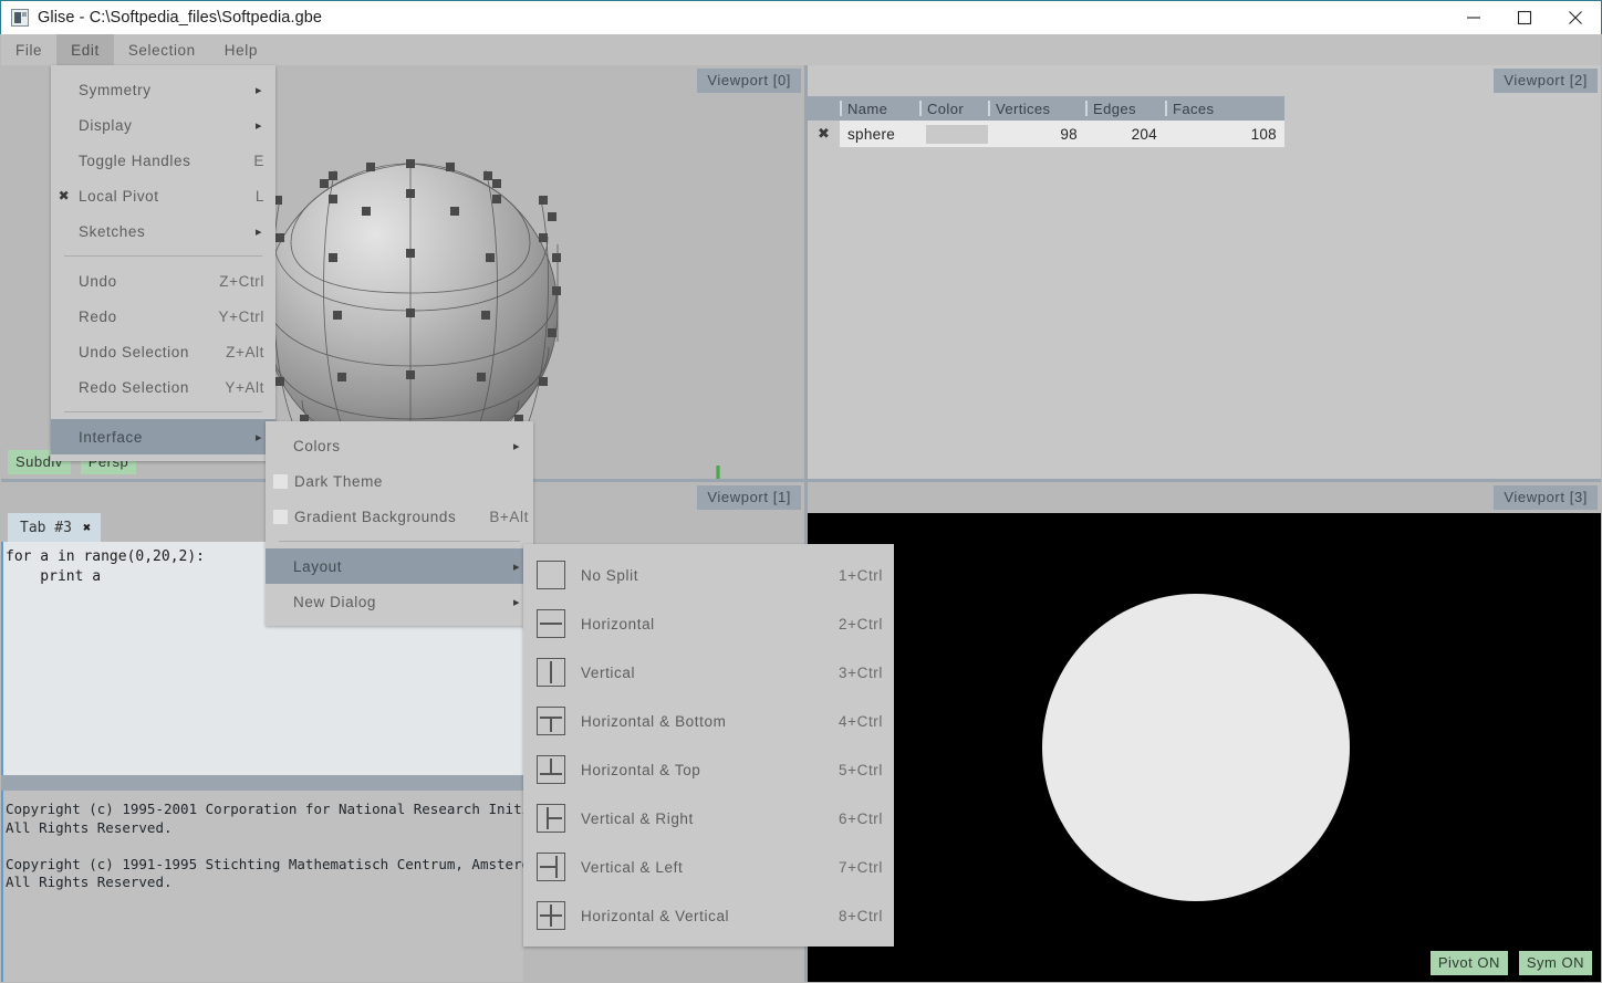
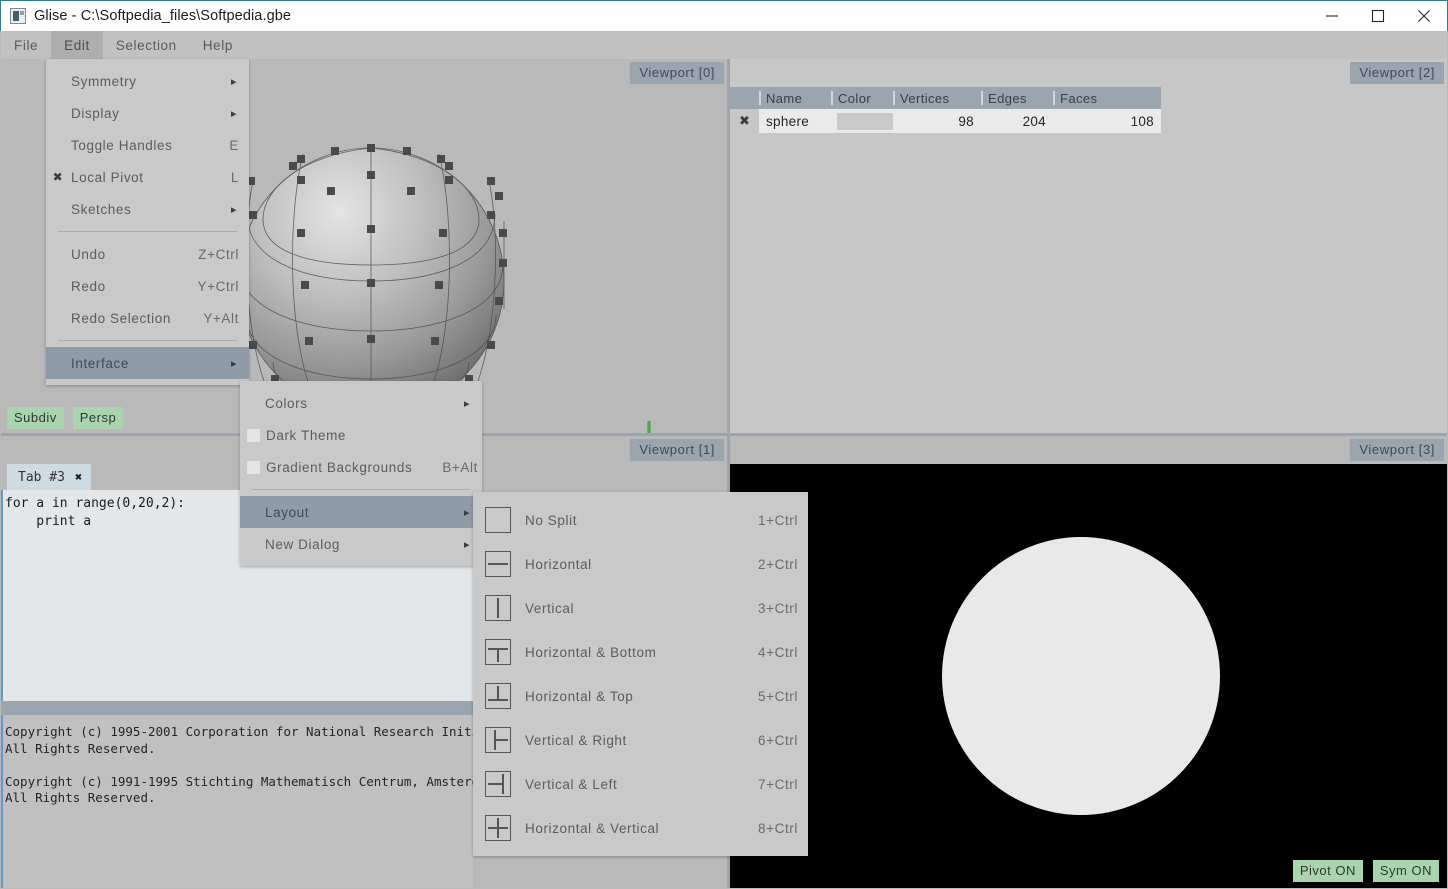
  Glise - C:\Softpedia_files\Softpedia.gbe
  File
  Edit
  Selection
  Help
  Viewport [0]
  Subdiv
  Persp
  Name
  Color
  Vertices
  Edges
  Faces
  ✖
  sphere
  98
  204
  108
  Viewport [2]
  Tab #3
  ✖
  for a in range(0,20,2):
  print a
  Copyright (c) 1995-2001 Corporation for National Research Init
  All Rights Reserved.
  Copyright (c) 1991-1995 Stichting Mathematisch Centrum, Amster
  All Rights Reserved.
  Viewport [1]
  Viewport [3]
  Pivot ON
  Sym ON
  Symmetry
  ▸
  Display
  ▸
  Toggle Handles
  E
  ✖
  Local Pivot
  L
  Sketches
  ▸
  Undo
  Z+Ctrl
  Redo
  Y+Ctrl
- Undo Selection
- Z+Alt
  Redo Selection
  Y+Alt
  Interface
  ▸
  Colors
  ▸
  Dark Theme
  Gradient Backgrounds
  B+Alt
  Layout
  ▸
  New Dialog
  ▸
  No Split
  1+Ctrl
  Horizontal
  2+Ctrl
  Vertical
  3+Ctrl
  Horizontal & Bottom
  4+Ctrl
  Horizontal & Top
  5+Ctrl
  Vertical & Right
  6+Ctrl
  Vertical & Left
  7+Ctrl
  Horizontal & Vertical
  8+Ctrl
